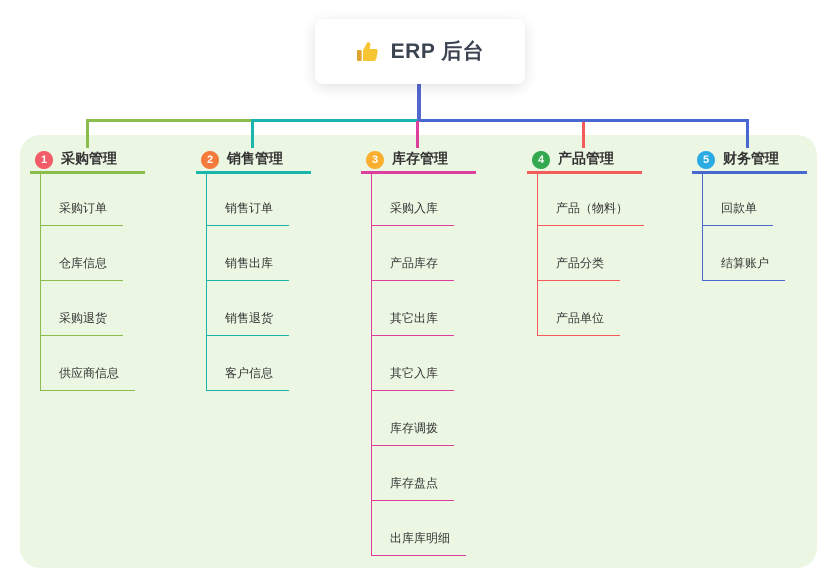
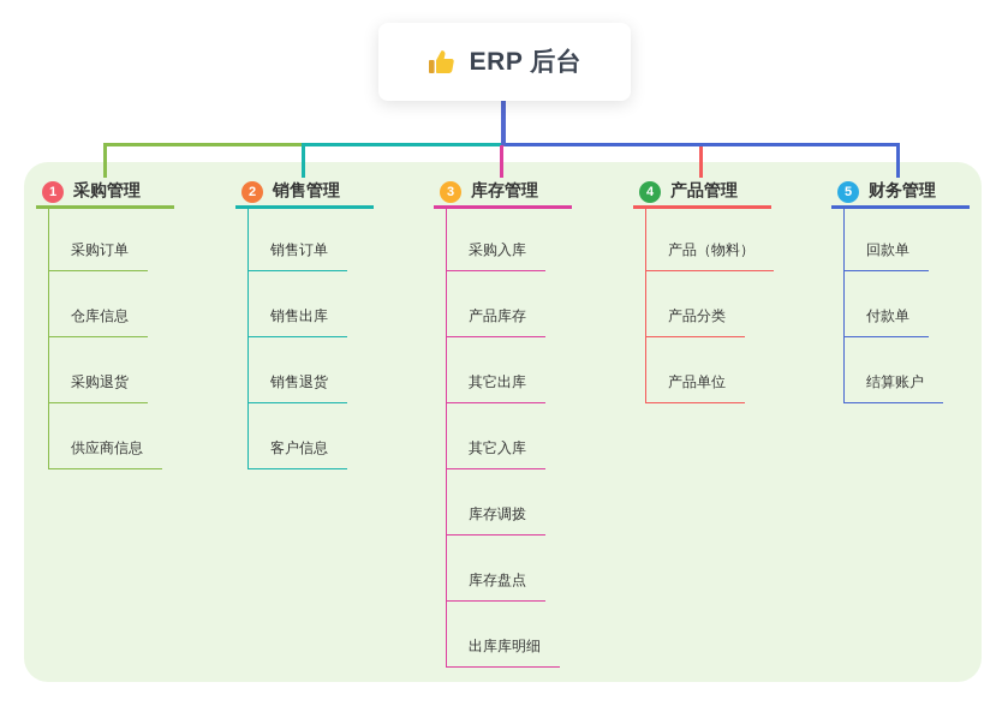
  ERP 后台
  1
  采购管理
  采购订单
  仓库信息
  采购退货
  供应商信息
  2
  销售管理
  销售订单
  销售出库
  销售退货
  客户信息
  3
  库存管理
  采购入库
  产品库存
  其它出库
  其它入库
  库存调拨
  库存盘点
  出库库明细
  4
  产品管理
  产品（物料）
  产品分类
  产品单位
  5
  财务管理
  回款单
+ 付款单
  结算账户
